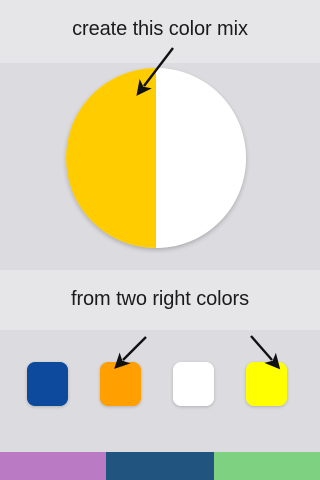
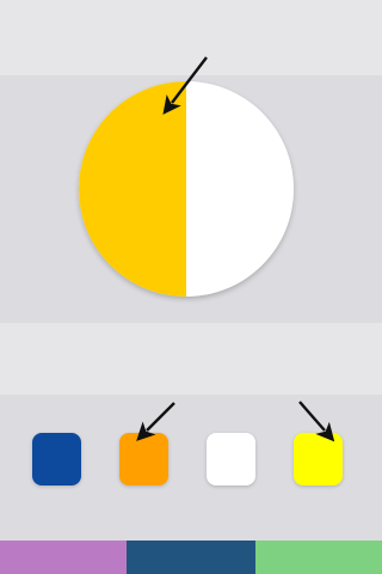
- create this color mix
- from two right colors
